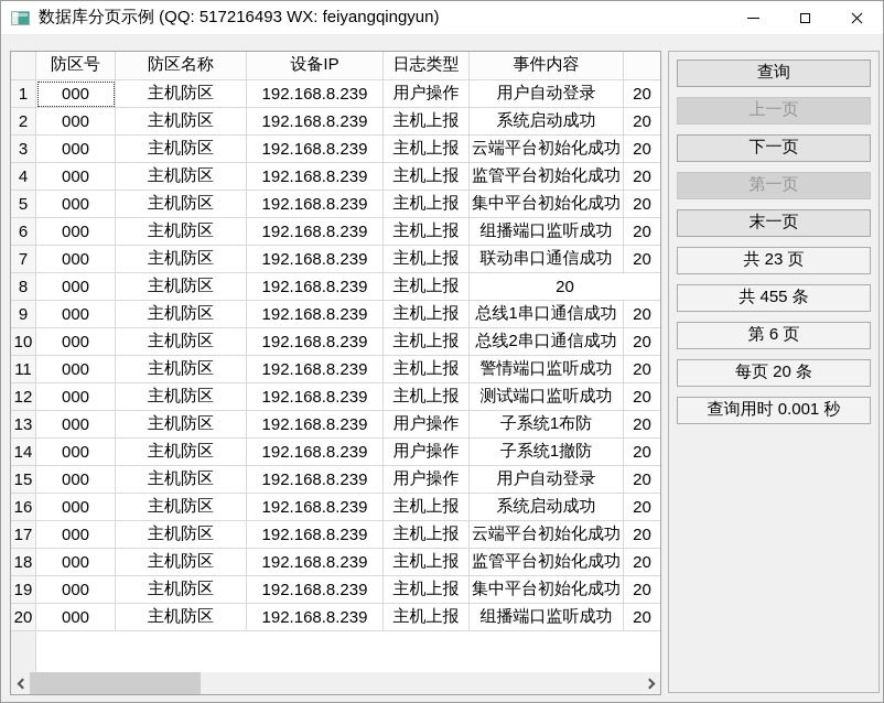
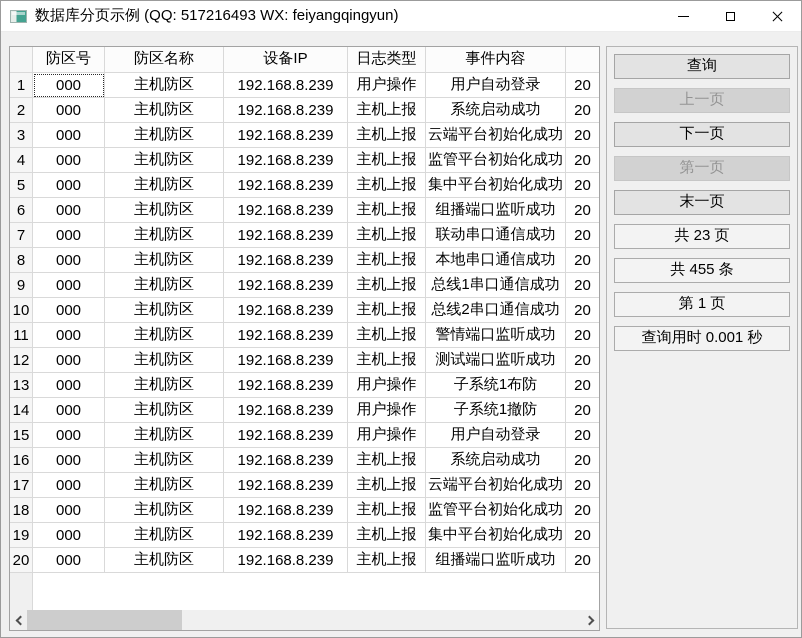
  数据库分页示例 (QQ: 517216493 WX: feiyangqingyun)
  防区号
  防区名称
  设备IP
  日志类型
  事件内容
  1
  000
  主机防区
  192.168.8.239
  用户操作
  用户自动登录
  20
  2
  000
  主机防区
  192.168.8.239
  主机上报
  系统启动成功
  20
  3
  000
  主机防区
  192.168.8.239
  主机上报
  云端平台初始化成功
  20
  4
  000
  主机防区
  192.168.8.239
  主机上报
  监管平台初始化成功
  20
  5
  000
  主机防区
  192.168.8.239
  主机上报
  集中平台初始化成功
  20
  6
  000
  主机防区
  192.168.8.239
  主机上报
  组播端口监听成功
  20
  7
  000
  主机防区
  192.168.8.239
  主机上报
  联动串口通信成功
  20
  8
  000
  主机防区
  192.168.8.239
  主机上报
+ 本地串口通信成功
  20
  9
  000
  主机防区
  192.168.8.239
  主机上报
  总线1串口通信成功
  20
  10
  000
  主机防区
  192.168.8.239
  主机上报
  总线2串口通信成功
  20
  11
  000
  主机防区
  192.168.8.239
  主机上报
  警情端口监听成功
  20
  12
  000
  主机防区
  192.168.8.239
  主机上报
  测试端口监听成功
  20
  13
  000
  主机防区
  192.168.8.239
  用户操作
  子系统1布防
  20
  14
  000
  主机防区
  192.168.8.239
  用户操作
  子系统1撤防
  20
  15
  000
  主机防区
  192.168.8.239
  用户操作
  用户自动登录
  20
  16
  000
  主机防区
  192.168.8.239
  主机上报
  系统启动成功
  20
  17
  000
  主机防区
  192.168.8.239
  主机上报
  云端平台初始化成功
  20
  18
  000
  主机防区
  192.168.8.239
  主机上报
  监管平台初始化成功
  20
  19
  000
  主机防区
  192.168.8.239
  主机上报
  集中平台初始化成功
  20
  20
  000
  主机防区
  192.168.8.239
  主机上报
  组播端口监听成功
  20
  查询
  上一页
  下一页
  第一页
  末一页
  共 23 页
  共 455 条
- 第 6 页
+ 第 1 页
- 每页 20 条
  查询用时 0.001 秒
